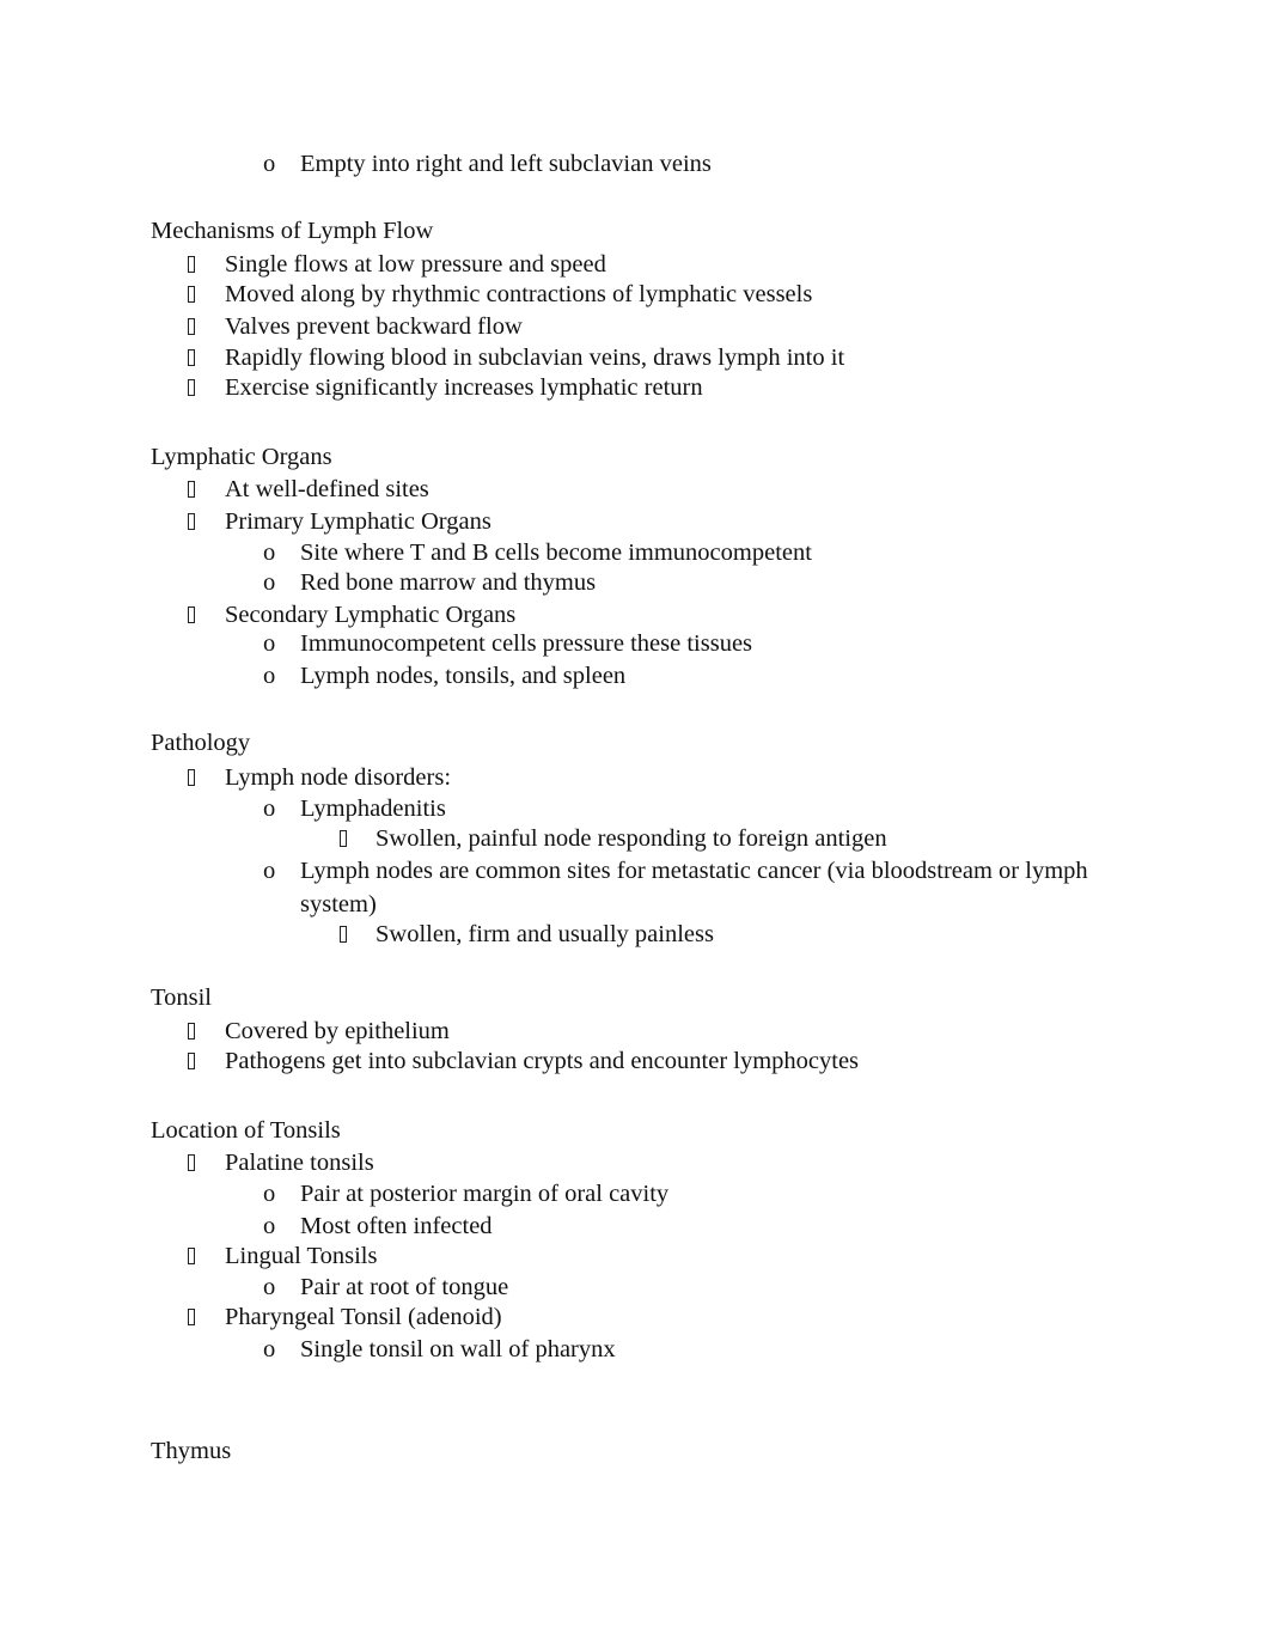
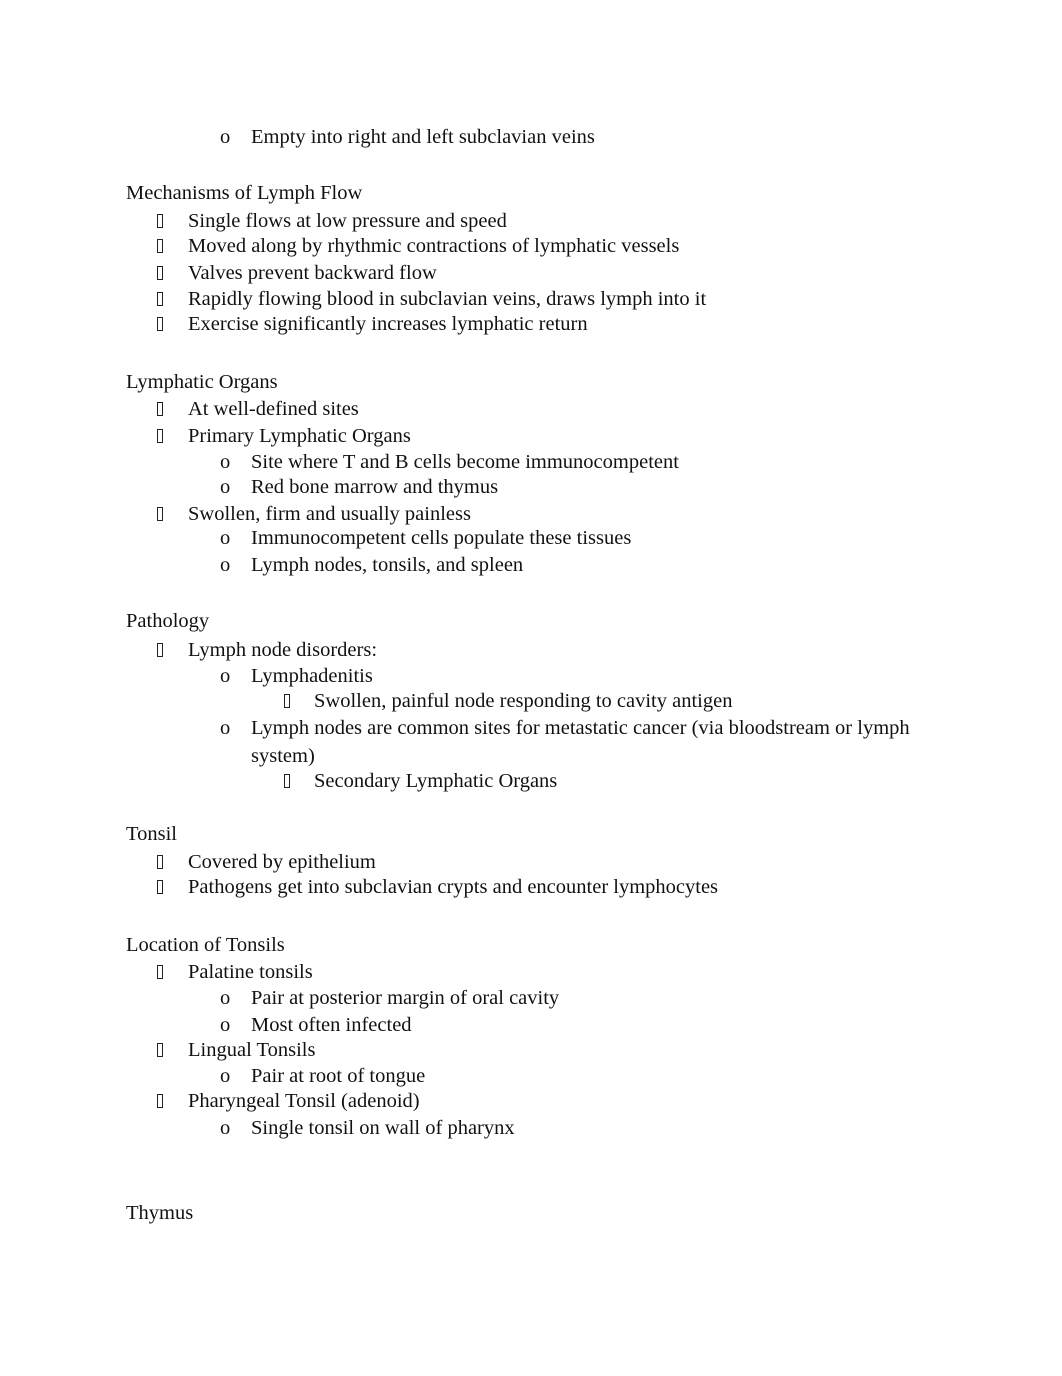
  o
  Empty into right and left subclavian veins
  Mechanisms of Lymph Flow
  Single flows at low pressure and speed
  Moved along by rhythmic contractions of lymphatic vessels
  Valves prevent backward flow
  Rapidly flowing blood in subclavian veins, draws lymph into it
  Exercise significantly increases lymphatic return
  Lymphatic Organs
  At well-defined sites
  Primary Lymphatic Organs
  o
  Site where T and B cells become immunocompetent
  o
  Red bone marrow and thymus
- Secondary Lymphatic Organs
+ Swollen, firm and usually painless
  o
- Immunocompetent cells pressure these tissues
+ Immunocompetent cells populate these tissues
  o
  Lymph nodes, tonsils, and spleen
  Pathology
  Lymph node disorders:
  o
  Lymphadenitis
- Swollen, painful node responding to foreign antigen
+ Swollen, painful node responding to cavity antigen
  o
  Lymph nodes are common sites for metastatic cancer (via bloodstream or lymph system)
- Swollen, firm and usually painless
+ Secondary Lymphatic Organs
  Tonsil
  Covered by epithelium
  Pathogens get into subclavian crypts and encounter lymphocytes
  Location of Tonsils
  Palatine tonsils
  o
  Pair at posterior margin of oral cavity
  o
  Most often infected
  Lingual Tonsils
  o
  Pair at root of tongue
  Pharyngeal Tonsil (adenoid)
  o
  Single tonsil on wall of pharynx
  Thymus
